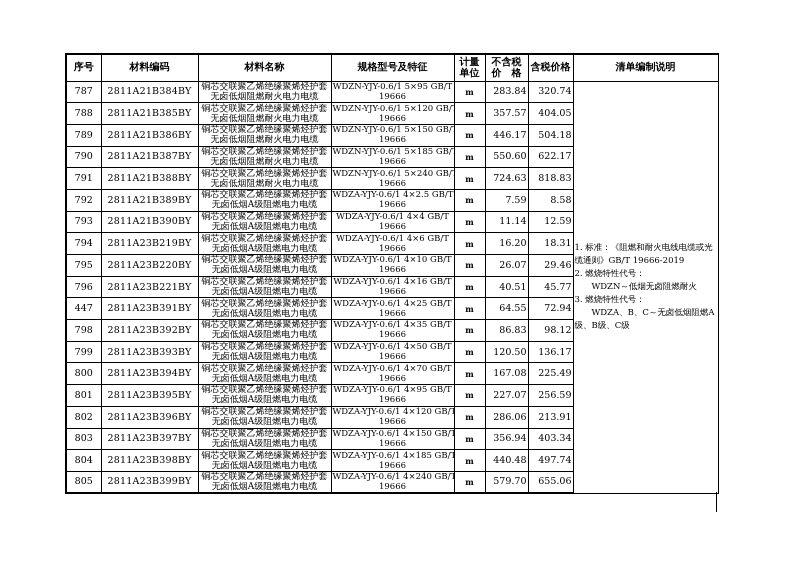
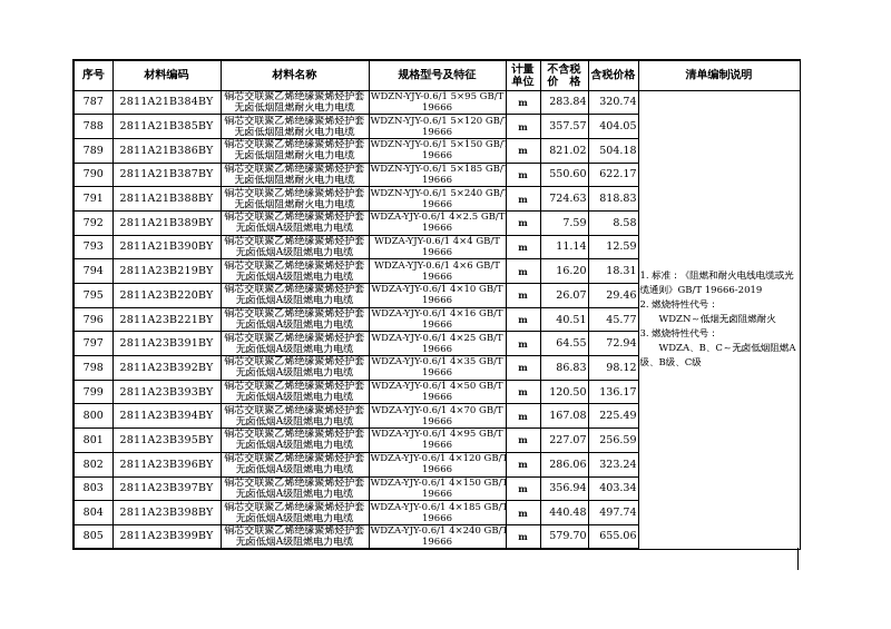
  序号	材料编码	材料名称	规格型号及特征	计量 单位	不含税 价 格	含税价格	清单编制说明
  787	2811A21B384BY	铜芯交联聚乙烯绝缘聚烯烃护套无卤低烟阻燃耐火电力电缆	WDZN-YJY-0.6/1 5×95 GB/T19666	m	283.84	320.74	1. 标准：《阻燃和耐火电线电缆或光缆通则》GB/T 19666-20192. 燃烧特性代号： WDZN～低烟无卤阻燃耐火3. 燃烧特性代号： WDZA、B、C～无卤低烟阻燃A级、B级、C级
  788	2811A21B385BY	铜芯交联聚乙烯绝缘聚烯烃护套无卤低烟阻燃耐火电力电缆	WDZN-YJY-0.6/1 5×120 GB/19666	m	357.57	404.05
- 789	2811A21B386BY	铜芯交联聚乙烯绝缘聚烯烃护套无卤低烟阻燃耐火电力电缆	WDZN-YJY-0.6/1 5×150 GB/19666	m	446.17	504.18
+ 789	2811A21B386BY	铜芯交联聚乙烯绝缘聚烯烃护套无卤低烟阻燃耐火电力电缆	WDZN-YJY-0.6/1 5×150 GB/19666	m	821.02	504.18
  790	2811A21B387BY	铜芯交联聚乙烯绝缘聚烯烃护套无卤低烟阻燃耐火电力电缆	WDZN-YJY-0.6/1 5×185 GB/19666	m	550.60	622.17
  791	2811A21B388BY	铜芯交联聚乙烯绝缘聚烯烃护套无卤低烟阻燃耐火电力电缆	WDZN-YJY-0.6/1 5×240 GB/19666	m	724.63	818.83
  792	2811A21B389BY	铜芯交联聚乙烯绝缘聚烯烃护套无卤低烟A级阻燃电力电缆	WDZA-YJY-0.6/1 4×2.5 GB/T19666	m	7.59	8.58
  793	2811A21B390BY	铜芯交联聚乙烯绝缘聚烯烃护套无卤低烟A级阻燃电力电缆	WDZA-YJY-0.6/1 4×4 GB/T19666	m	11.14	12.59
  794	2811A23B219BY	铜芯交联聚乙烯绝缘聚烯烃护套无卤低烟A级阻燃电力电缆	WDZA-YJY-0.6/1 4×6 GB/T19666	m	16.20	18.31
  795	2811A23B220BY	铜芯交联聚乙烯绝缘聚烯烃护套无卤低烟A级阻燃电力电缆	WDZA-YJY-0.6/1 4×10 GB/T19666	m	26.07	29.46
  796	2811A23B221BY	铜芯交联聚乙烯绝缘聚烯烃护套无卤低烟A级阻燃电力电缆	WDZA-YJY-0.6/1 4×16 GB/T19666	m	40.51	45.77
- 447	2811A23B391BY	铜芯交联聚乙烯绝缘聚烯烃护套无卤低烟A级阻燃电力电缆	WDZA-YJY-0.6/1 4×25 GB/T19666	m	64.55	72.94
+ 797	2811A23B391BY	铜芯交联聚乙烯绝缘聚烯烃护套无卤低烟A级阻燃电力电缆	WDZA-YJY-0.6/1 4×25 GB/T19666	m	64.55	72.94
  798	2811A23B392BY	铜芯交联聚乙烯绝缘聚烯烃护套无卤低烟A级阻燃电力电缆	WDZA-YJY-0.6/1 4×35 GB/T19666	m	86.83	98.12
  799	2811A23B393BY	铜芯交联聚乙烯绝缘聚烯烃护套无卤低烟A级阻燃电力电缆	WDZA-YJY-0.6/1 4×50 GB/T19666	m	120.50	136.17
  800	2811A23B394BY	铜芯交联聚乙烯绝缘聚烯烃护套无卤低烟A级阻燃电力电缆	WDZA-YJY-0.6/1 4×70 GB/T19666	m	167.08	225.49
  801	2811A23B395BY	铜芯交联聚乙烯绝缘聚烯烃护套无卤低烟A级阻燃电力电缆	WDZA-YJY-0.6/1 4×95 GB/T19666	m	227.07	256.59
- 802	2811A23B396BY	铜芯交联聚乙烯绝缘聚烯烃护套无卤低烟A级阻燃电力电缆	WDZA-YJY-0.6/1 4×120 GB/T19666	m	286.06	213.91
+ 802	2811A23B396BY	铜芯交联聚乙烯绝缘聚烯烃护套无卤低烟A级阻燃电力电缆	WDZA-YJY-0.6/1 4×120 GB/T19666	m	286.06	323.24
  803	2811A23B397BY	铜芯交联聚乙烯绝缘聚烯烃护套无卤低烟A级阻燃电力电缆	WDZA-YJY-0.6/1 4×150 GB/T19666	m	356.94	403.34
  804	2811A23B398BY	铜芯交联聚乙烯绝缘聚烯烃护套无卤低烟A级阻燃电力电缆	WDZA-YJY-0.6/1 4×185 GB/T19666	m	440.48	497.74
  805	2811A23B399BY	铜芯交联聚乙烯绝缘聚烯烃护套无卤低烟A级阻燃电力电缆	WDZA-YJY-0.6/1 4×240 GB/T19666	m	579.70	655.06
